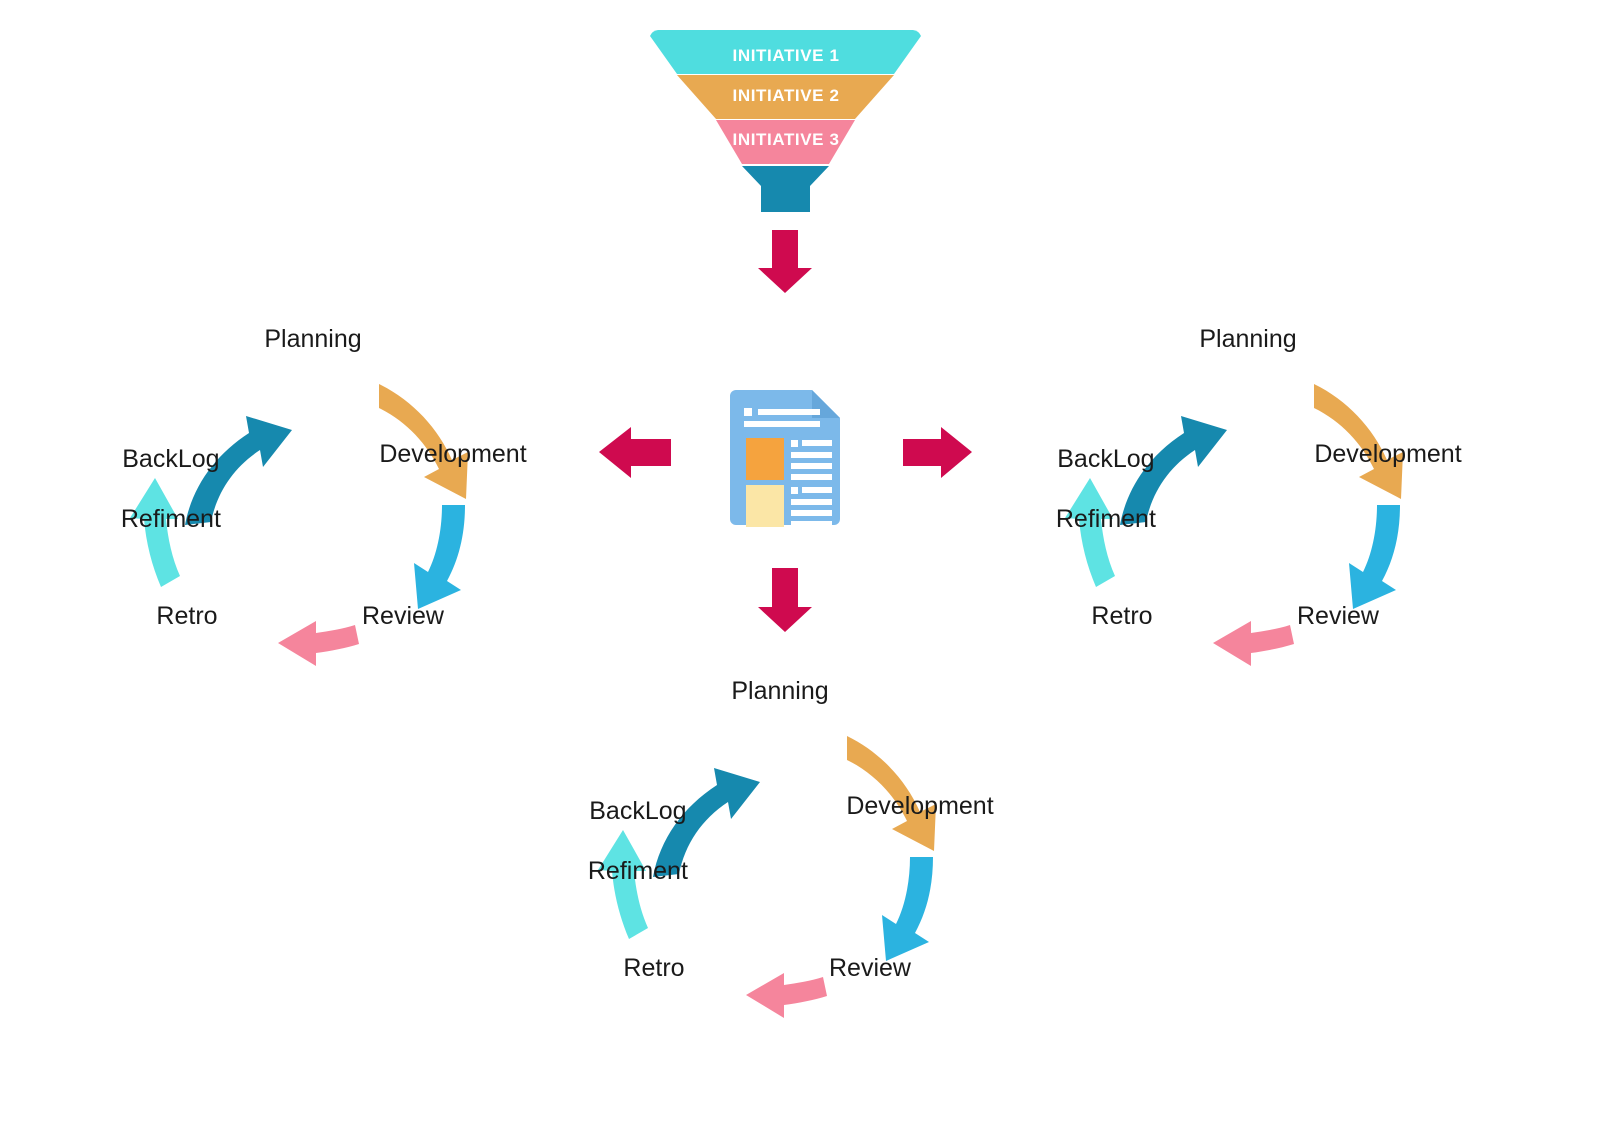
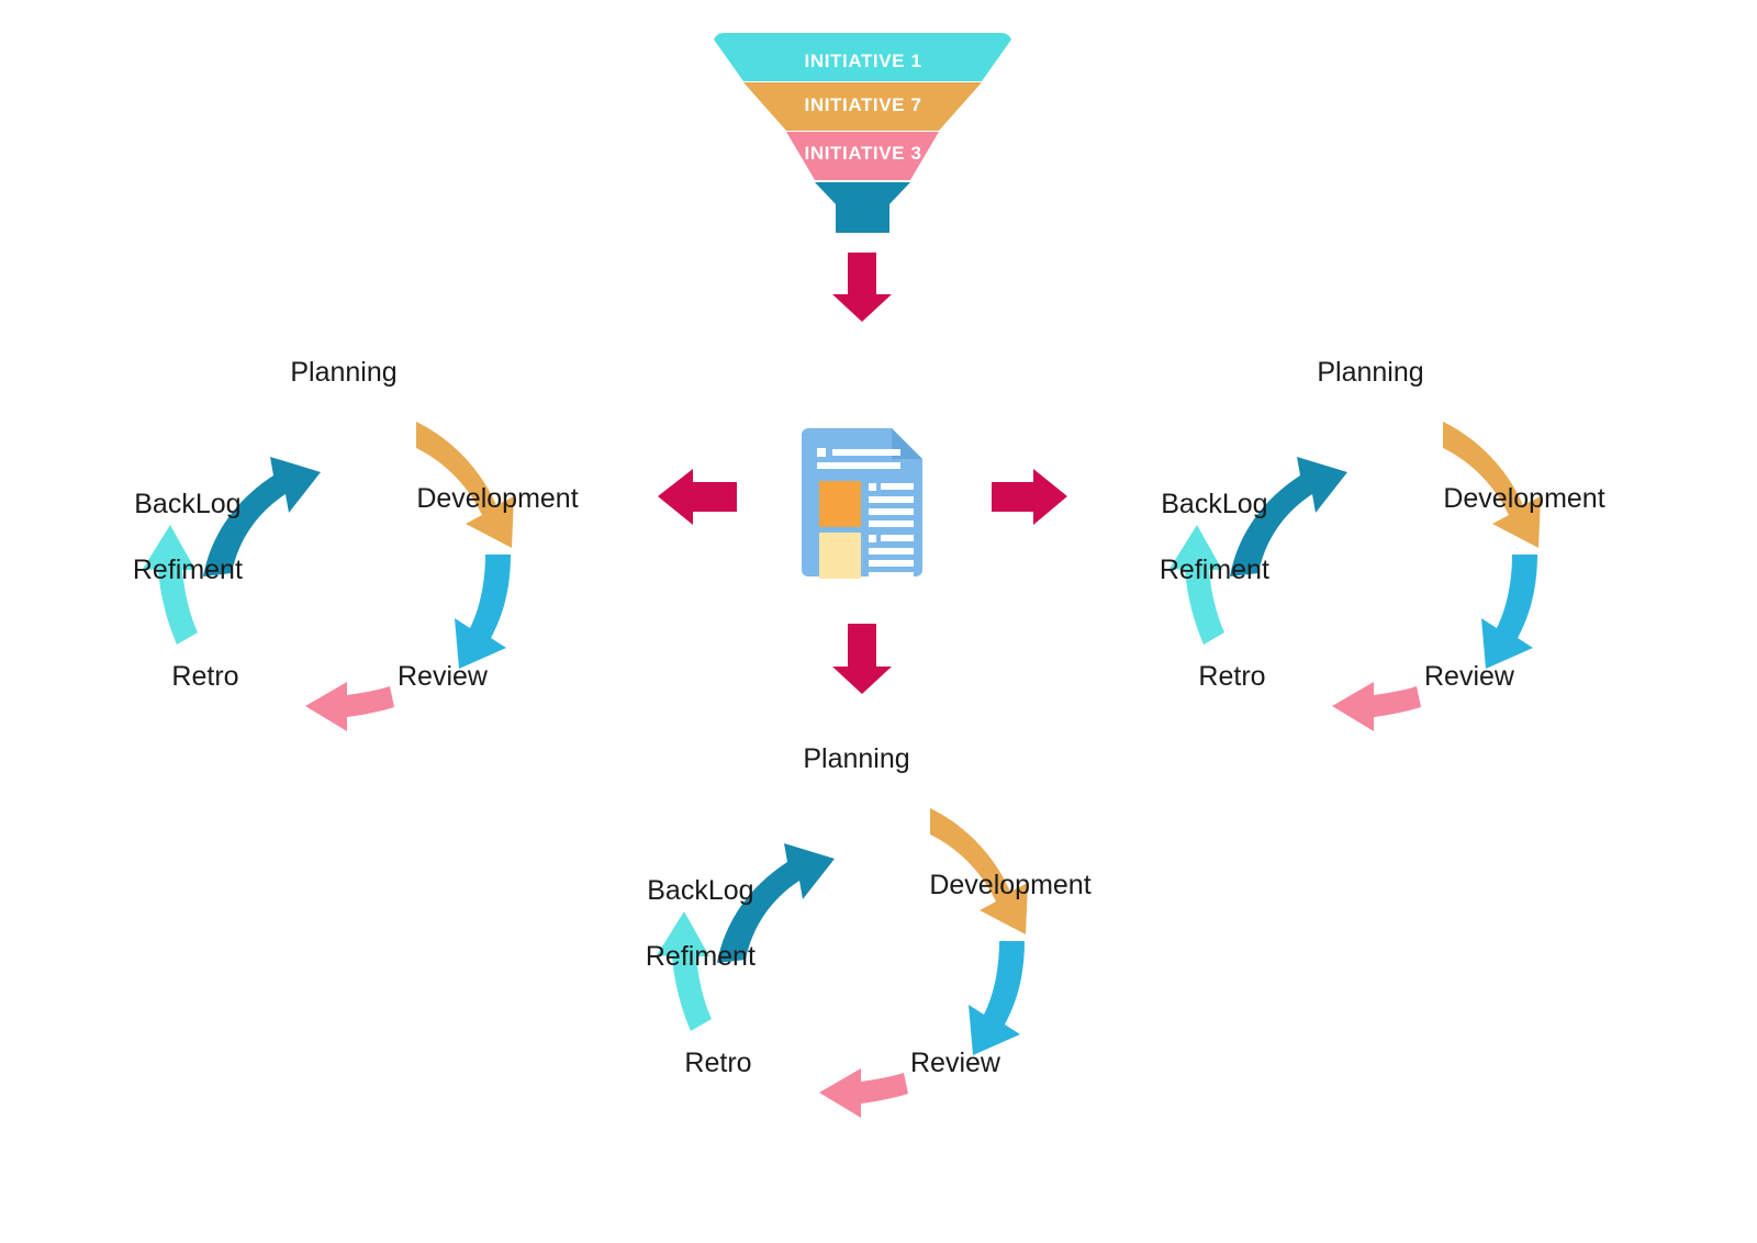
  INITIATIVE 1
- INITIATIVE 2
+ INITIATIVE 7
  INITIATIVE 3
  Planning
  Development
  Review
  Retro
  BackLog
  Refiment
  Planning
  Development
  Review
  Retro
  BackLog
  Refiment
  Planning
  Development
  Review
  Retro
  BackLog
  Refiment
